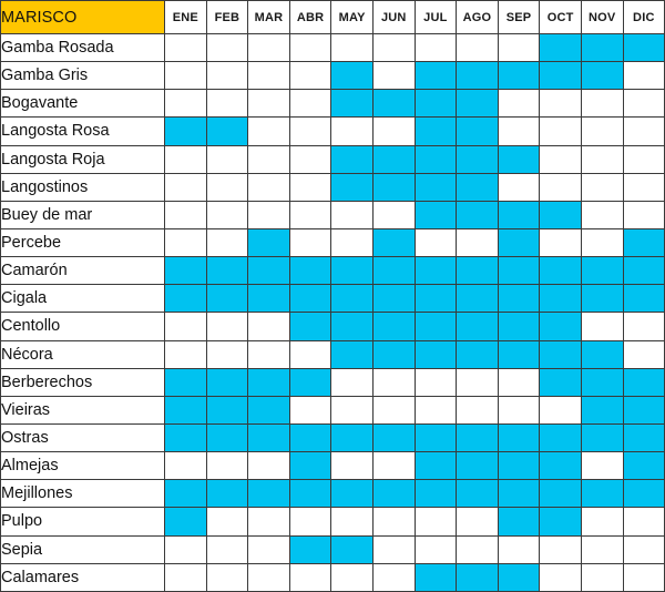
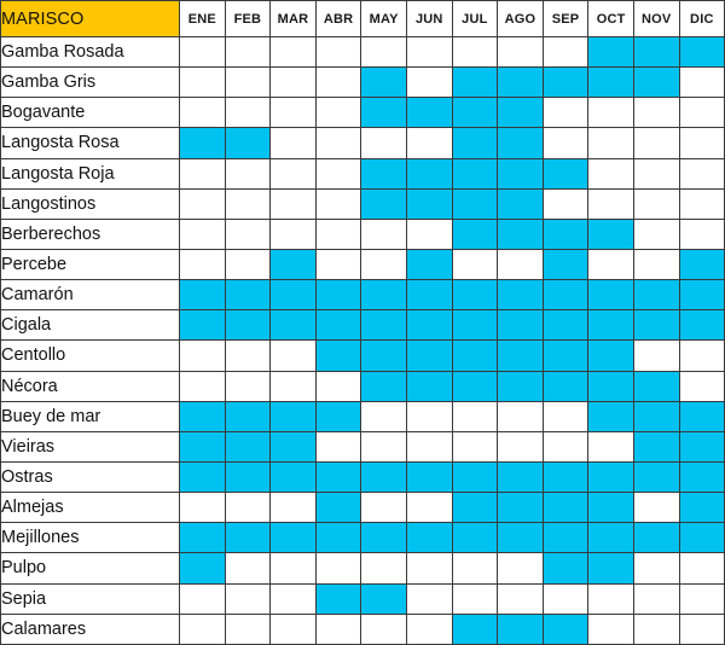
  MARISCO	ENE	FEB	MAR	ABR	MAY	JUN	JUL	AGO	SEP	OCT	NOV	DIC
  Gamba Rosada
  Gamba Gris
  Bogavante
  Langosta Rosa
  Langosta Roja
  Langostinos
- Buey de mar
+ Berberechos
  Percebe
  Camarón
  Cigala
  Centollo
  Nécora
- Berberechos
+ Buey de mar
  Vieiras
  Ostras
  Almejas
  Mejillones
  Pulpo
  Sepia
  Calamares
